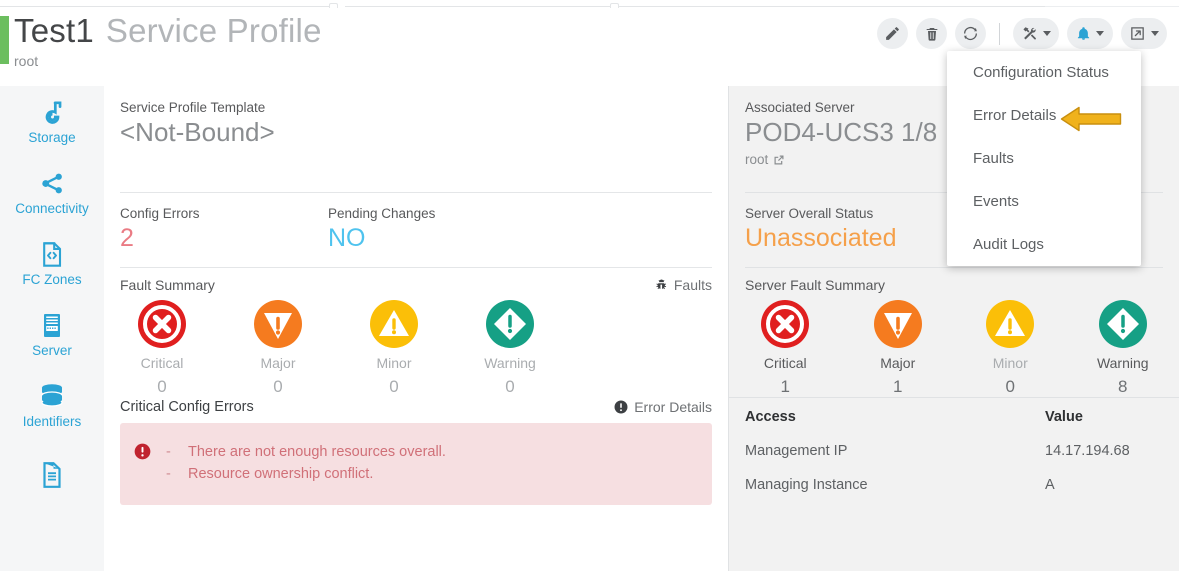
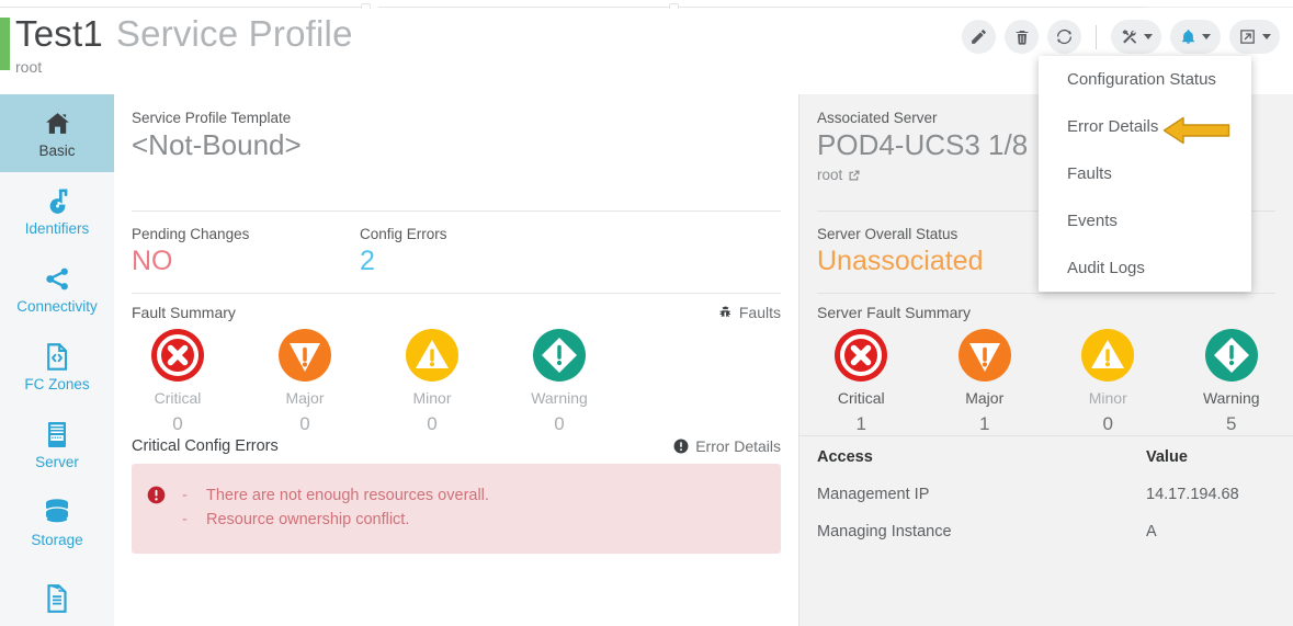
  Test1
  Service Profile
  root
+ Basic
- Storage
+ Identifiers
  Connectivity
  FC Zones
  Server
- Identifiers
+ Storage
  Service Profile Template
  <Not-Bound>
- Config Errors
+ Pending Changes
- 2
+ NO
- Pending Changes
+ Config Errors
- NO
+ 2
  Fault Summary
  Faults
  Critical
  0
  Major
  0
  Minor
  0
  Warning
  0
  Critical Config Errors
  Error Details
  - There are not enough resources overall.
  - Resource ownership conflict.
  Associated Server
  POD4-UCS3 1/8
  root
  Server Overall Status
  Unassociated
  Server Fault Summary
  Critical
  1
  Major
  1
  Minor
  0
  Warning
- 8
+ 5
  Access
  Value
  Management IP
  14.17.194.68
  Managing Instance
  A
  Configuration Status
  Error Details
  Faults
  Events
  Audit Logs
